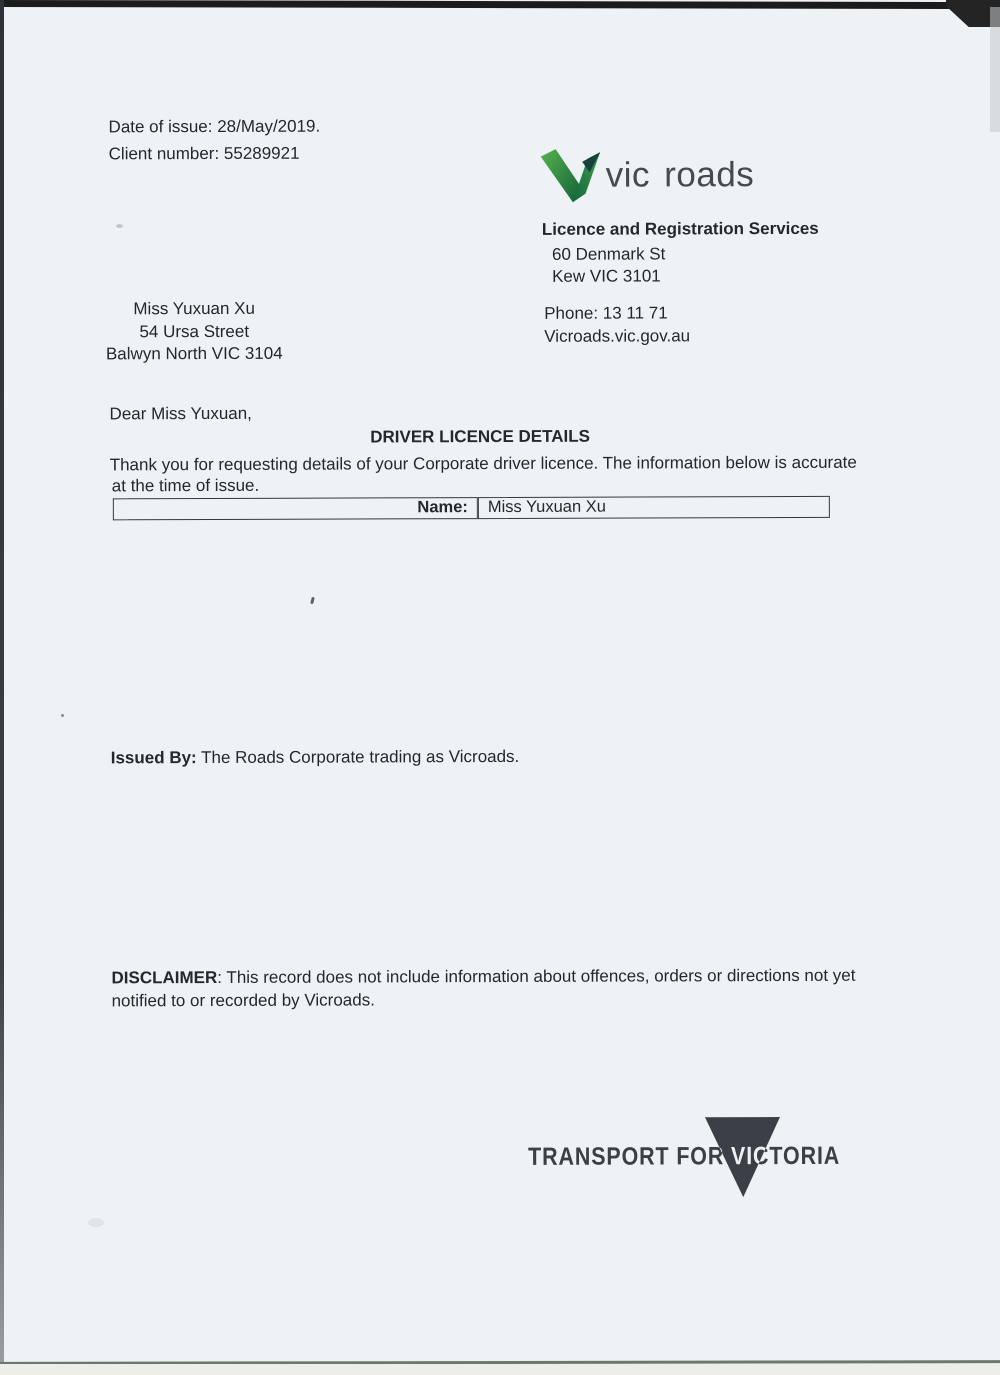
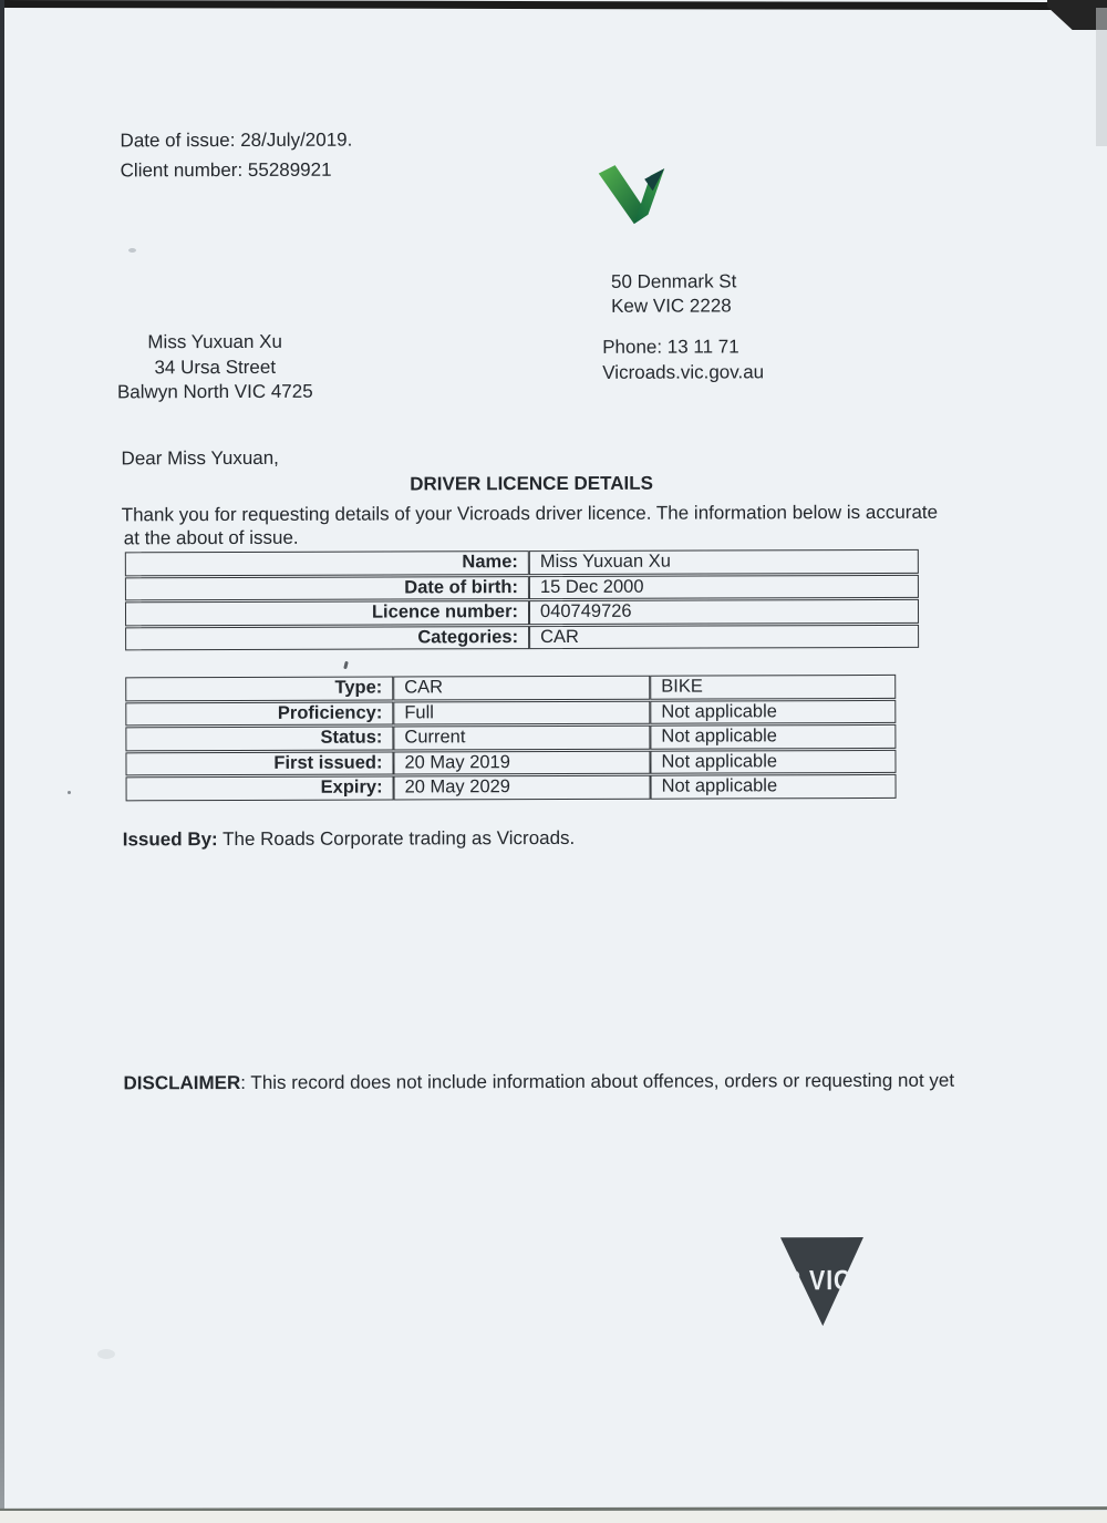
- Date of issue: 28/May/2019.
+ Date of issue: 28/July/2019.
  Client number: 55289921
- vic roads
- Licence and Registration Services
- 60 Denmark St
+ 50 Denmark St
- Kew VIC 3101
+ Kew VIC 2228
  Phone: 13 11 71
  Vicroads.vic.gov.au
  Miss Yuxuan Xu
- 54 Ursa Street
+ 34 Ursa Street
- Balwyn North VIC 3104
+ Balwyn North VIC 4725
  Dear Miss Yuxuan,
  DRIVER LICENCE DETAILS
- Thank you for requesting details of your Corporate driver licence. The information below is accurate
+ Thank you for requesting details of your Vicroads driver licence. The information below is accurate
- at the time of issue.
+ at the about of issue.
  Name:	Miss Yuxuan Xu
+ Date of birth:	15 Dec 2000
+ Licence number:	040749726
+ Categories:	CAR
+ Type:	CAR	BIKE
+ Proficiency:	Full	Not applicable
+ Status:	Current	Not applicable
+ First issued:	20 May 2019	Not applicable
+ Expiry:	20 May 2029	Not applicable
  Issued By: The Roads Corporate trading as Vicroads.
- DISCLAIMER: This record does not include information about offences, orders or directions not yet
+ DISCLAIMER: This record does not include information about offences, orders or requesting not yet
- notified to or recorded by Vicroads.
- TRANSPORT FOR VICTORIA
